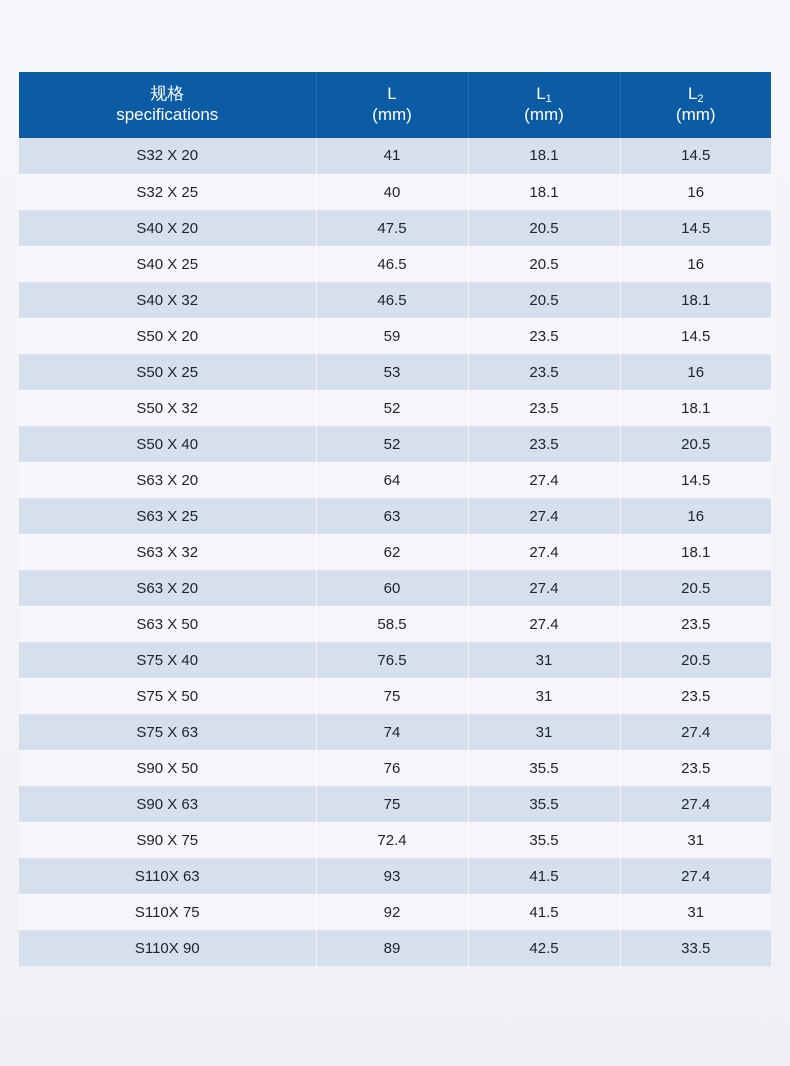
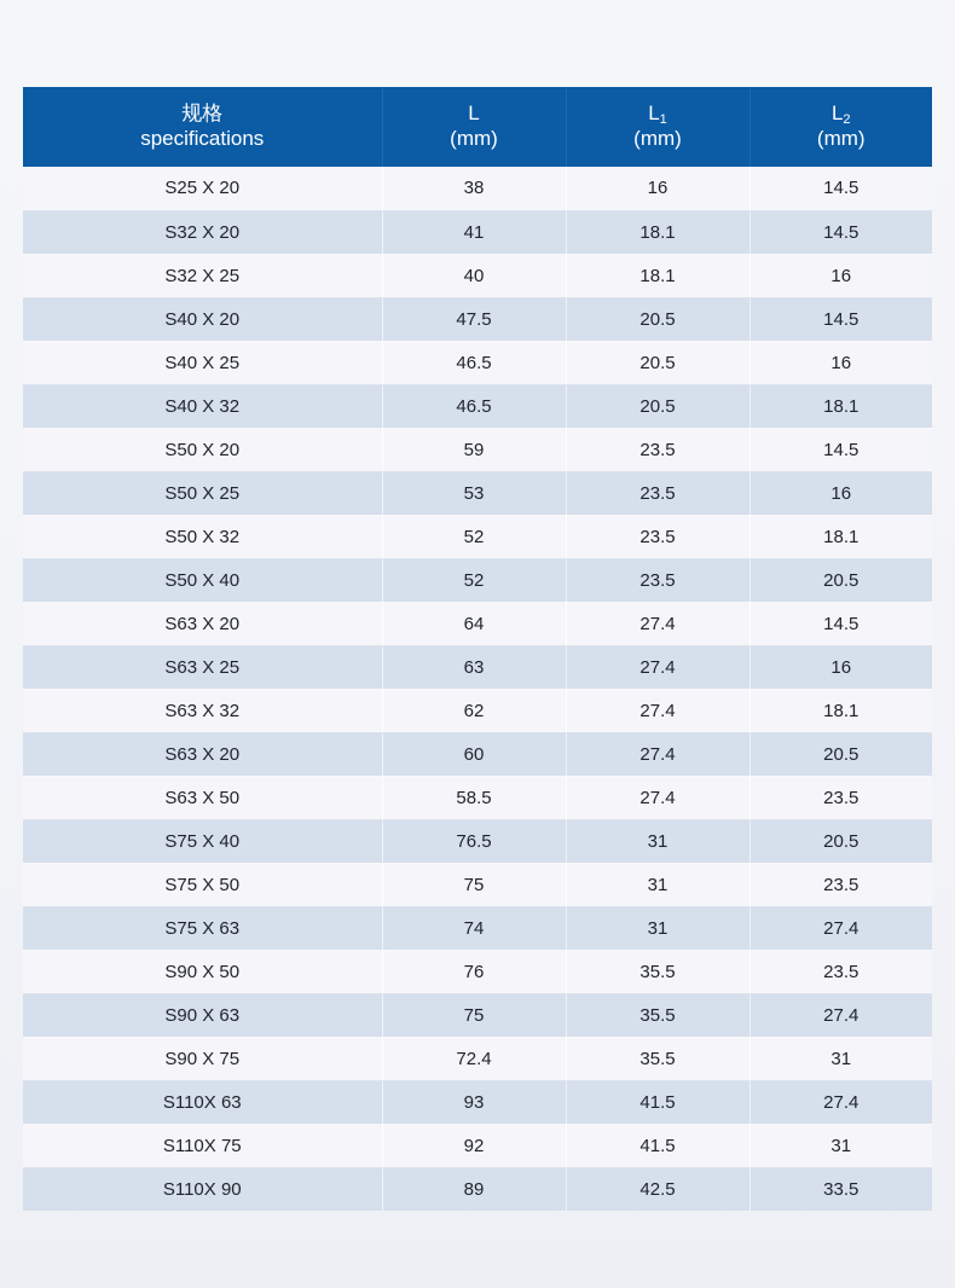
  规格 specifications	L (mm)	L1 (mm)	L2 (mm)
+ S25 X 20	38	16	14.5
  S32 X 20	41	18.1	14.5
  S32 X 25	40	18.1	16
  S40 X 20	47.5	20.5	14.5
  S40 X 25	46.5	20.5	16
  S40 X 32	46.5	20.5	18.1
  S50 X 20	59	23.5	14.5
  S50 X 25	53	23.5	16
  S50 X 32	52	23.5	18.1
  S50 X 40	52	23.5	20.5
  S63 X 20	64	27.4	14.5
  S63 X 25	63	27.4	16
  S63 X 32	62	27.4	18.1
  S63 X 20	60	27.4	20.5
  S63 X 50	58.5	27.4	23.5
  S75 X 40	76.5	31	20.5
  S75 X 50	75	31	23.5
  S75 X 63	74	31	27.4
  S90 X 50	76	35.5	23.5
  S90 X 63	75	35.5	27.4
  S90 X 75	72.4	35.5	31
  S110X 63	93	41.5	27.4
  S110X 75	92	41.5	31
  S110X 90	89	42.5	33.5
